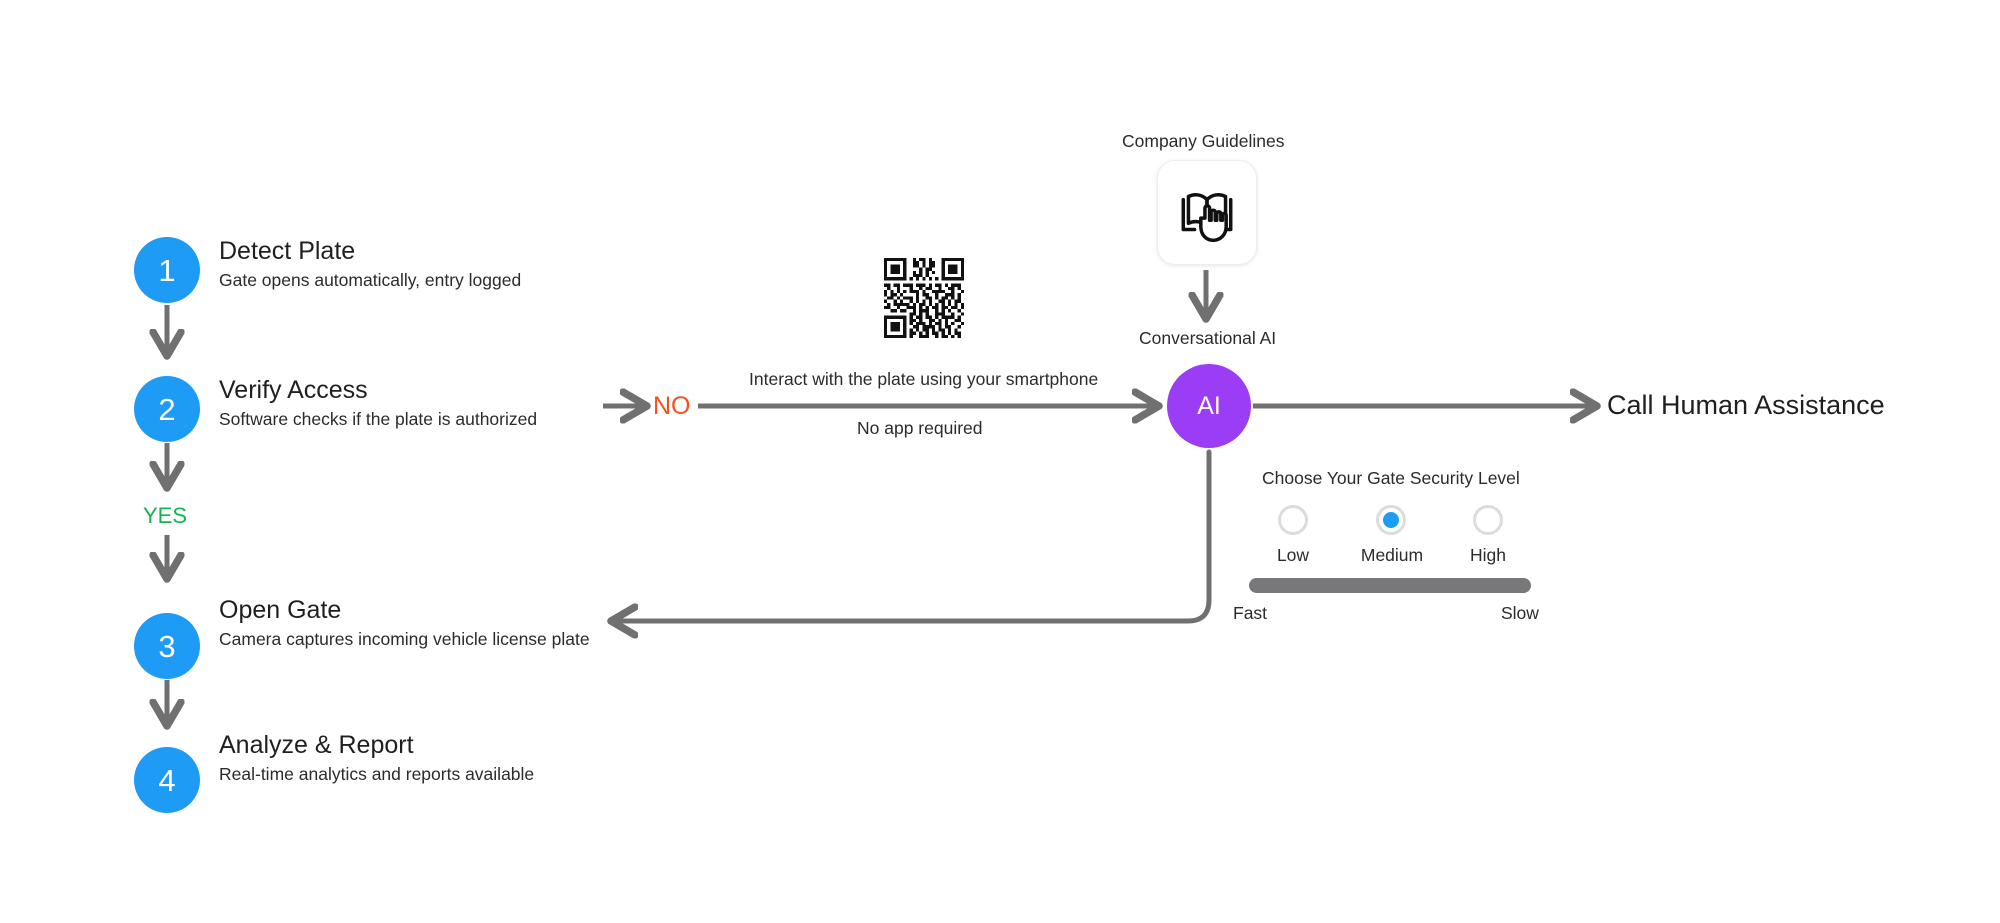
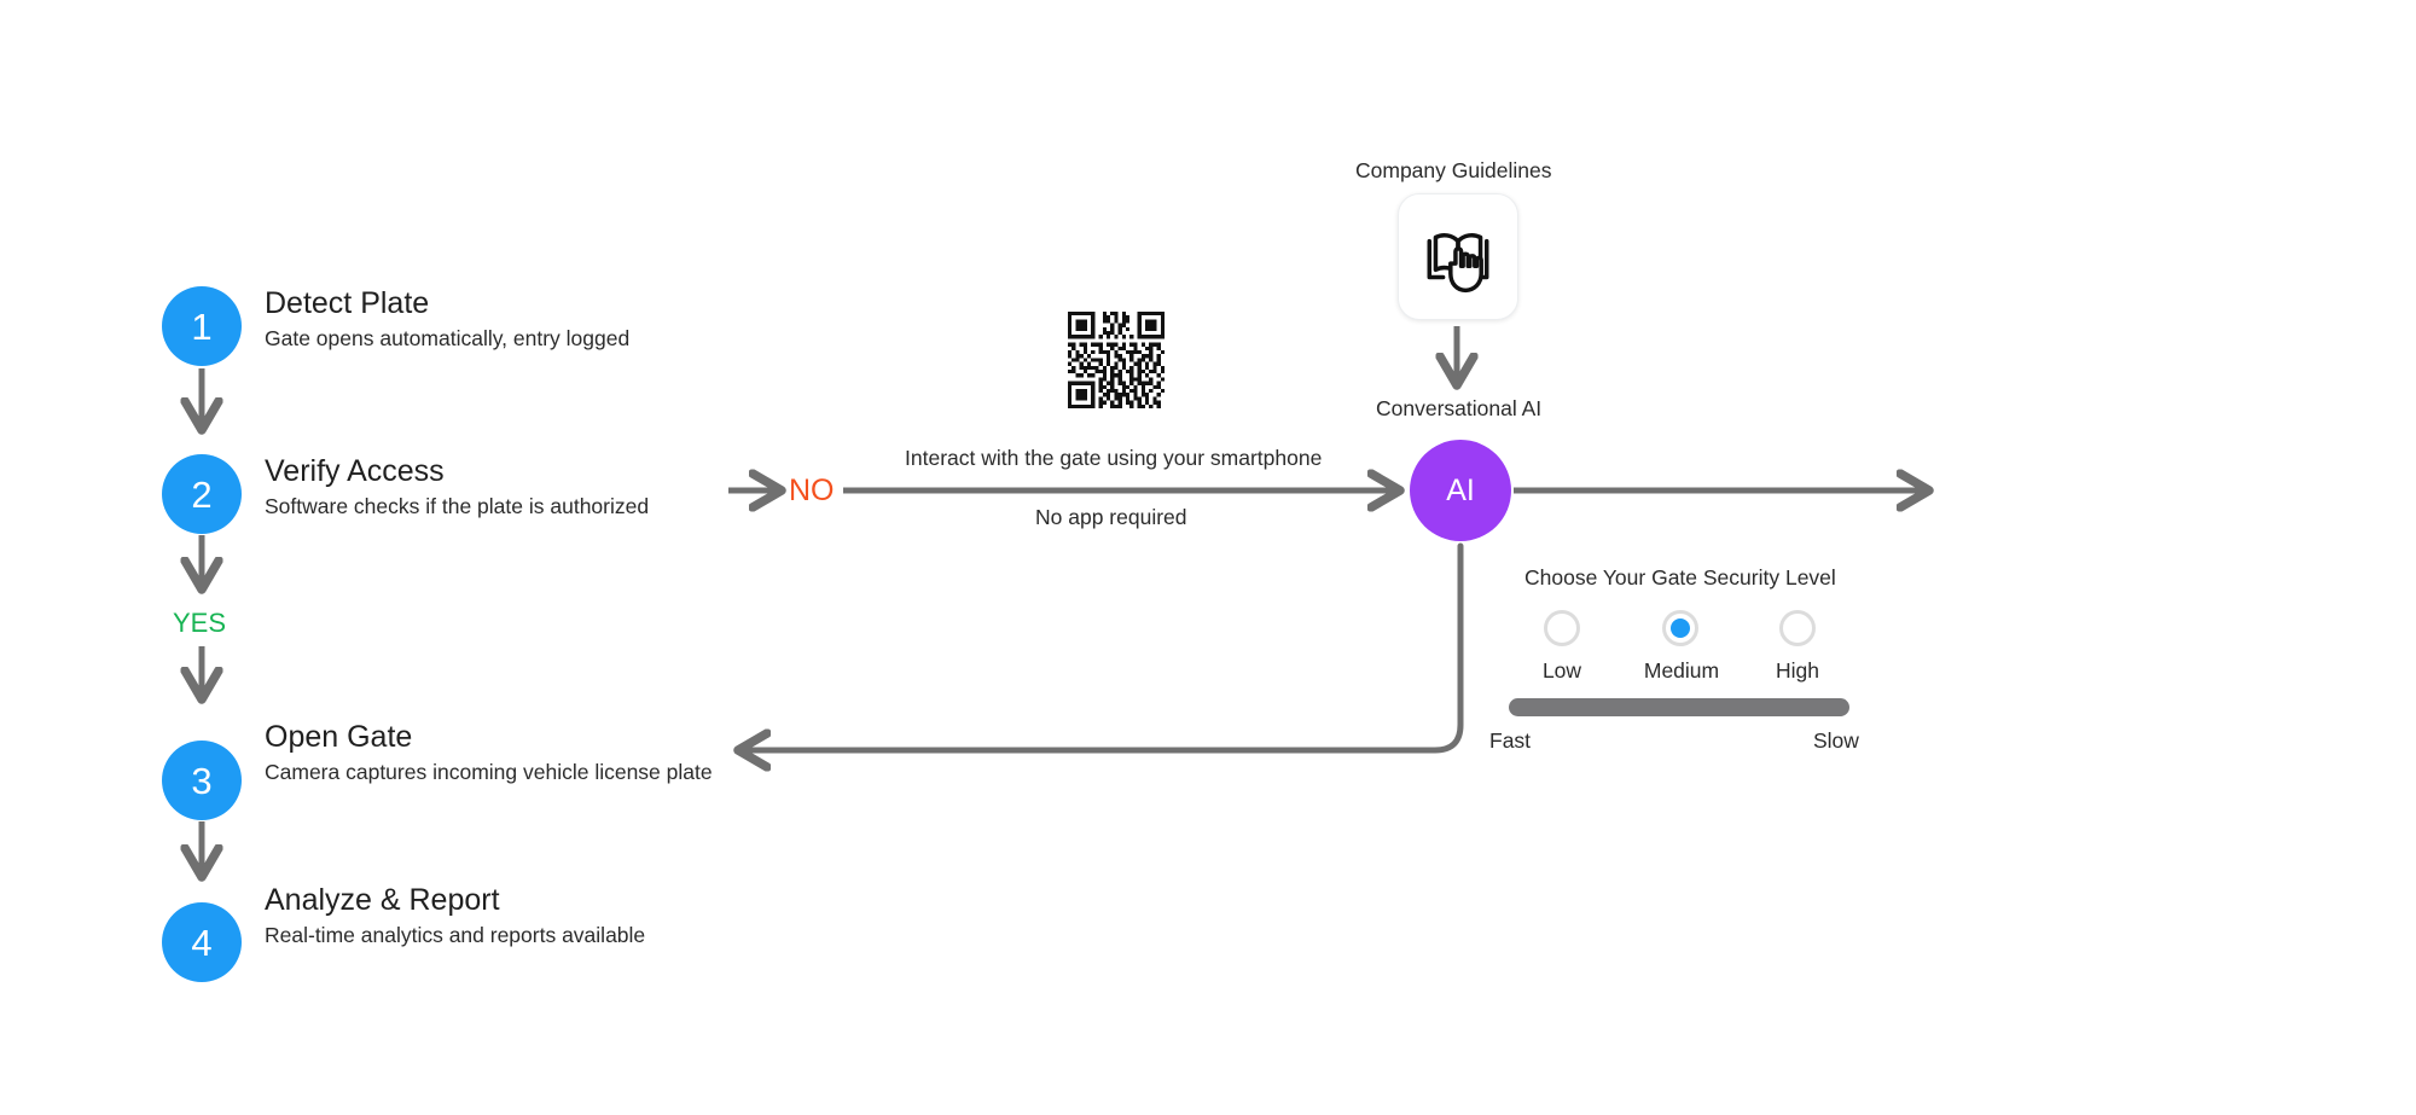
  1
  Detect Plate
  Gate opens automatically, entry logged
  2
  Verify Access
  Software checks if the plate is authorized
  YES
  3
  Open Gate
  Camera captures incoming vehicle license plate
  4
  Analyze & Report
  Real-time analytics and reports available
  NO
- Interact with the plate using your smartphone
+ Interact with the gate using your smartphone
  No app required
  Company Guidelines
  Conversational AI
  AI
- Call Human Assistance
  Choose Your Gate Security Level
  Low
  Medium
  High
  Fast
  Slow
